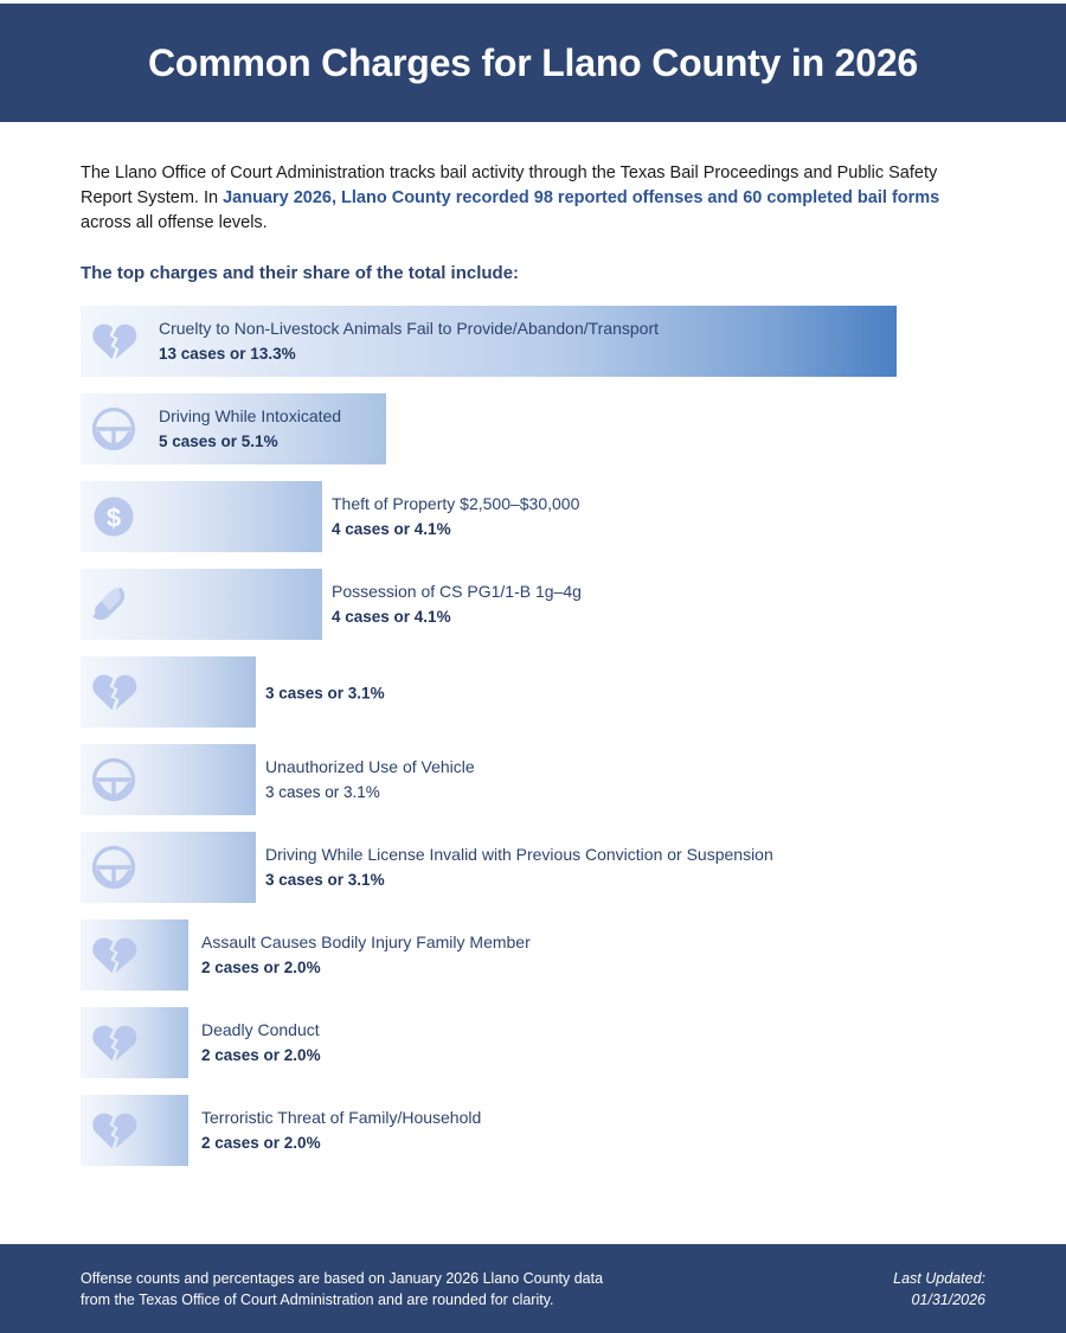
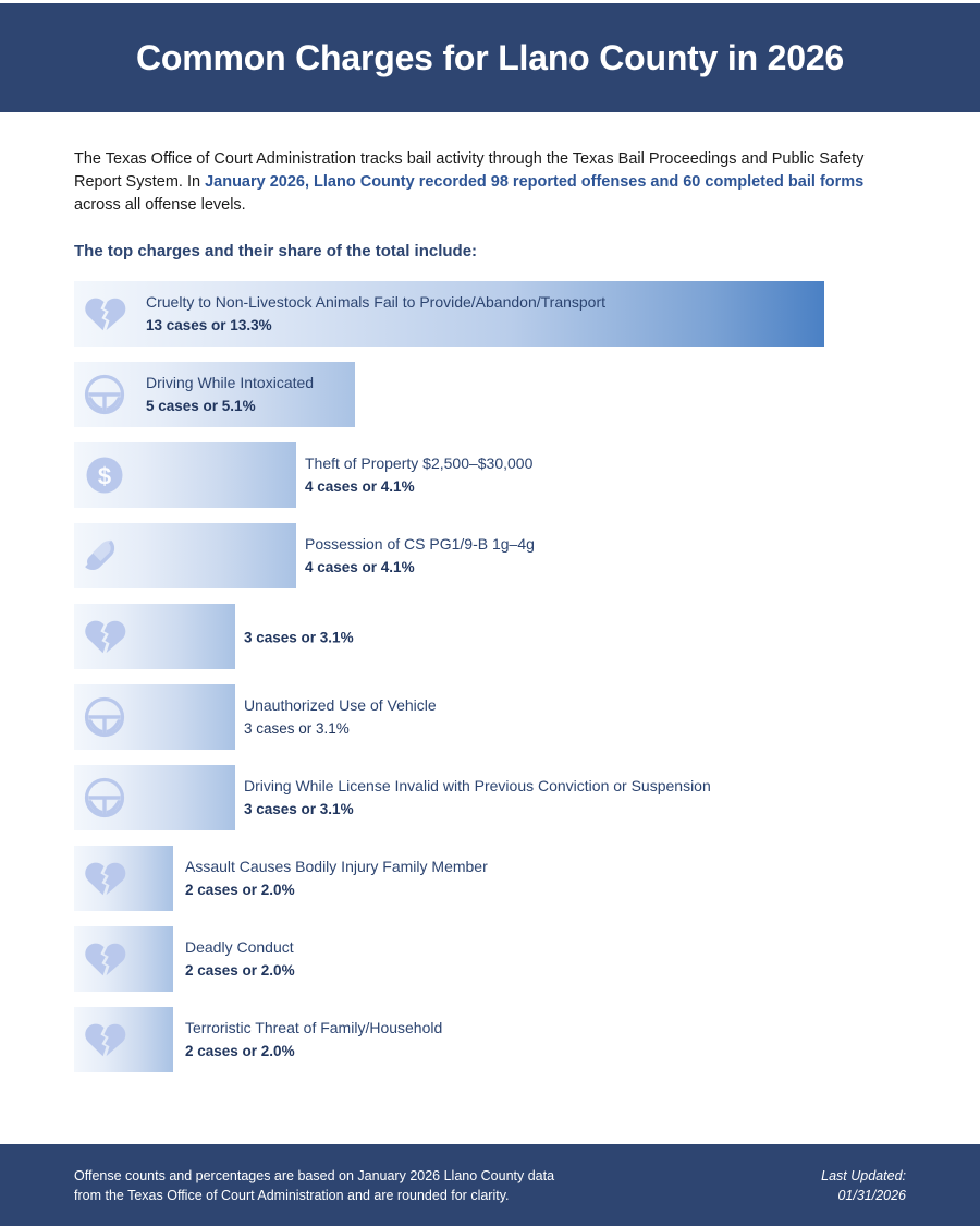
  Common Charges for Llano County in 2026
- The Llano Office of Court Administration tracks bail activity through the Texas Bail Proceedings and Public Safety Report System. In January 2026, Llano County recorded 98 reported offenses and 60 completed bail forms across all offense levels.
+ The Texas Office of Court Administration tracks bail activity through the Texas Bail Proceedings and Public Safety Report System. In January 2026, Llano County recorded 98 reported offenses and 60 completed bail forms across all offense levels.
  The top charges and their share of the total include:
  Cruelty to Non-Livestock Animals Fail to Provide/Abandon/Transport
  13 cases or 13.3%
  Driving While Intoxicated
  5 cases or 5.1%
  $
  Theft of Property $2,500–$30,000
  4 cases or 4.1%
- Possession of CS PG1/1-B 1g–4g
+ Possession of CS PG1/9-B 1g–4g
  4 cases or 4.1%
  3 cases or 3.1%
  Unauthorized Use of Vehicle
  3 cases or 3.1%
  Driving While License Invalid with Previous Conviction or Suspension
  3 cases or 3.1%
  Assault Causes Bodily Injury Family Member
  2 cases or 2.0%
  Deadly Conduct
  2 cases or 2.0%
  Terroristic Threat of Family/Household
  2 cases or 2.0%
  Offense counts and percentages are based on January 2026 Llano County data
  from the Texas Office of Court Administration and are rounded for clarity.
  Last Updated:
  01/31/2026
